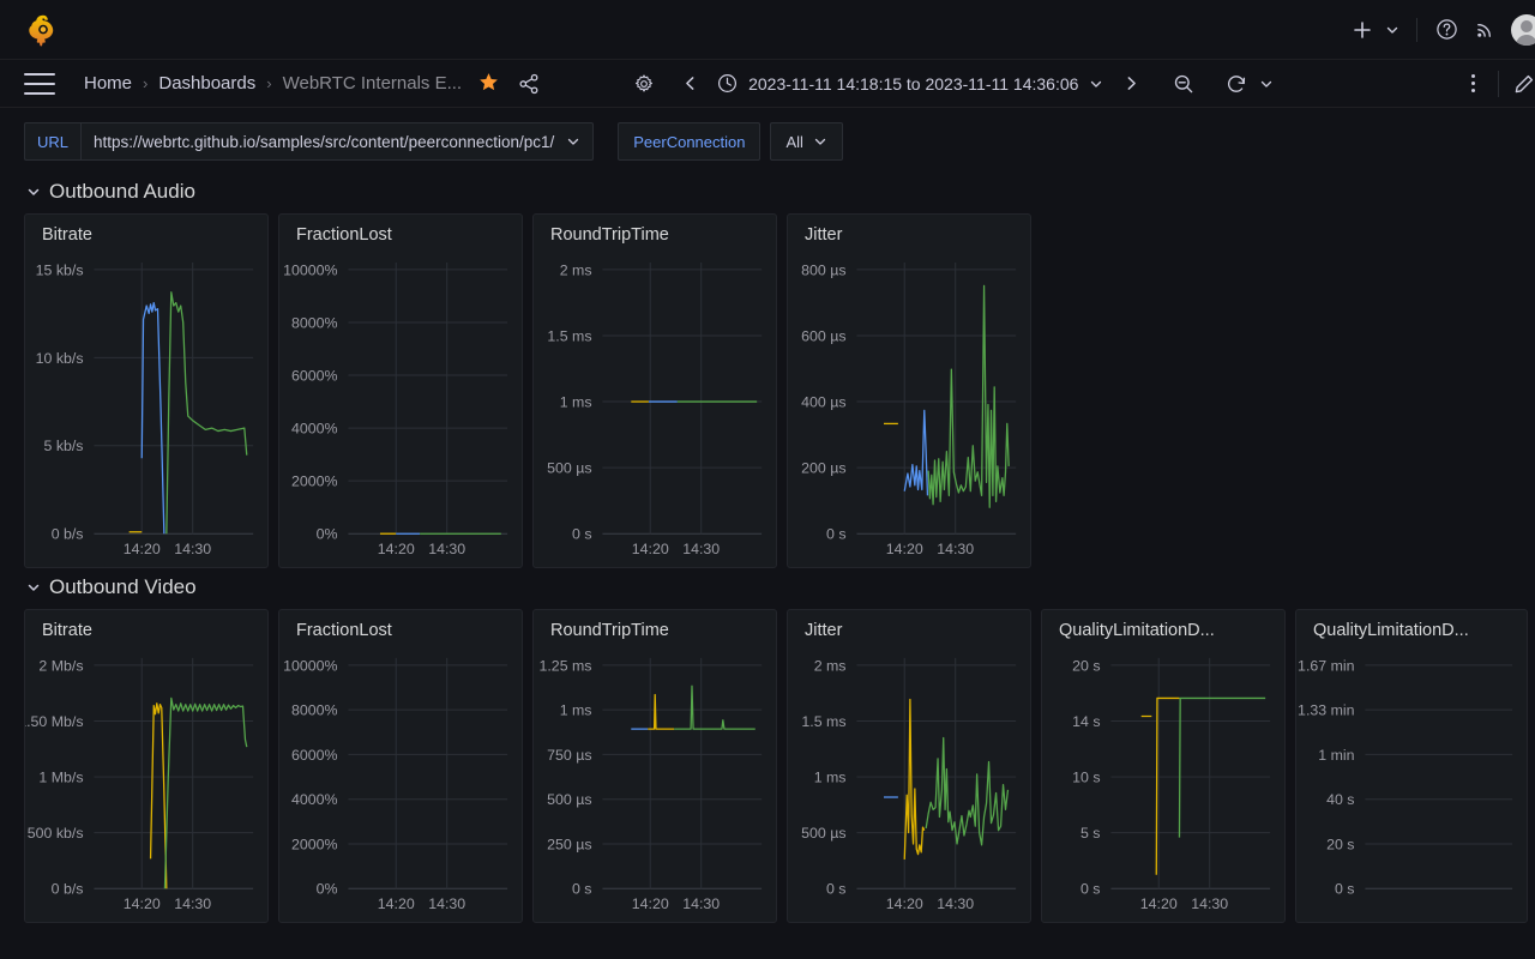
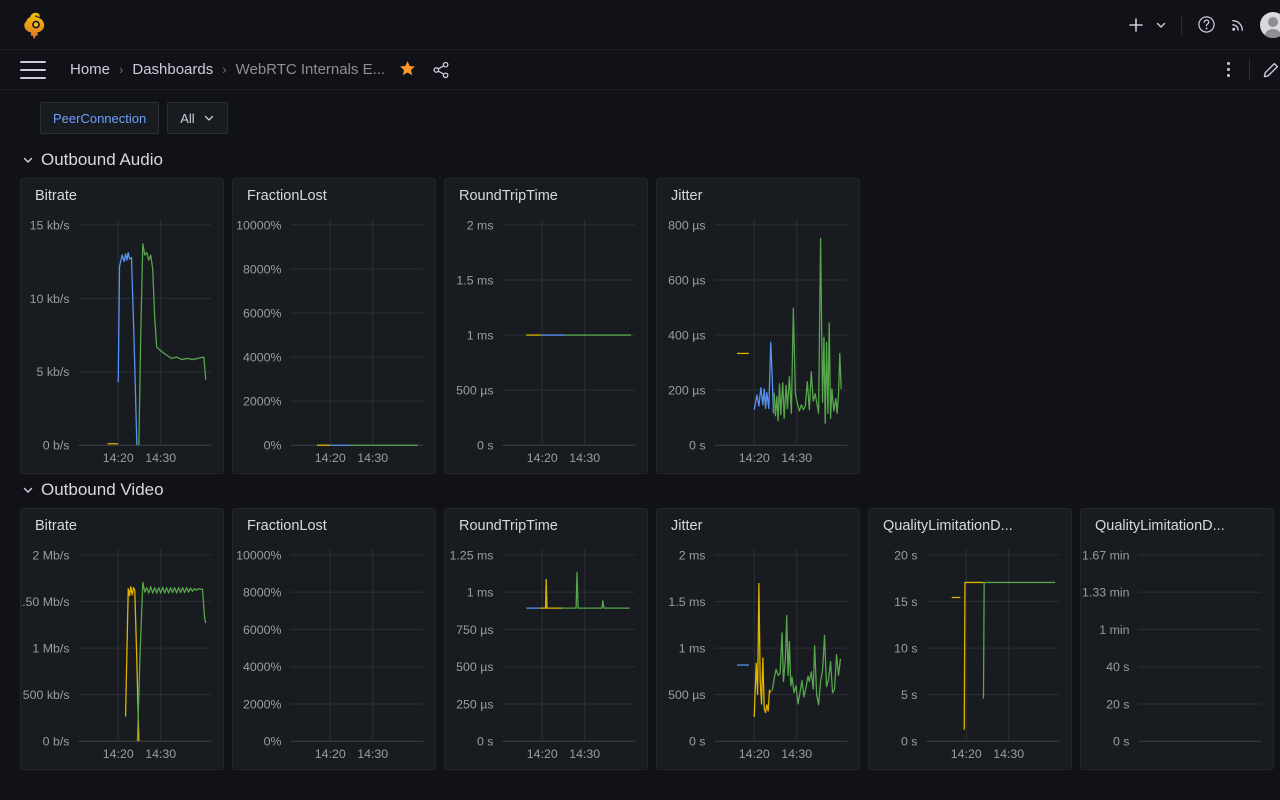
  Home
  ›
  Dashboards
  ›
  WebRTC Internals E...
- 2023-11-11 14:18:15 to 2023-11-11 14:36:06
- URL
- https://webrtc.github.io/samples/src/content/peerconnection/pc1/
  PeerConnection
  All
  Outbound Audio
  Bitrate
  0 b/s
  5 kb/s
  10 kb/s
  15 kb/s
  14:20
  14:30
  FractionLost
  0%
  2000%
  4000%
  6000%
  8000%
  10000%
  14:20
  14:30
  RoundTripTime
  0 s
  500 µs
  1 ms
  1.5 ms
  2 ms
  14:20
  14:30
  Jitter
  0 s
  200 µs
  400 µs
  600 µs
  800 µs
  14:20
  14:30
  Outbound Video
  Bitrate
  0 b/s
  500 kb/s
  1 Mb/s
  .50 Mb/s
  2 Mb/s
  14:20
  14:30
  FractionLost
  0%
  2000%
  4000%
  6000%
  8000%
  10000%
  14:20
  14:30
  RoundTripTime
  0 s
  250 µs
  500 µs
  750 µs
  1 ms
  1.25 ms
  14:20
  14:30
  Jitter
  0 s
  500 µs
  1 ms
  1.5 ms
  2 ms
  14:20
  14:30
  QualityLimitationD...
  0 s
  5 s
  10 s
- 14 s
+ 15 s
  20 s
  14:20
  14:30
  QualityLimitationD...
  0 s
  20 s
  40 s
  1 min
  1.33 min
  1.67 min
